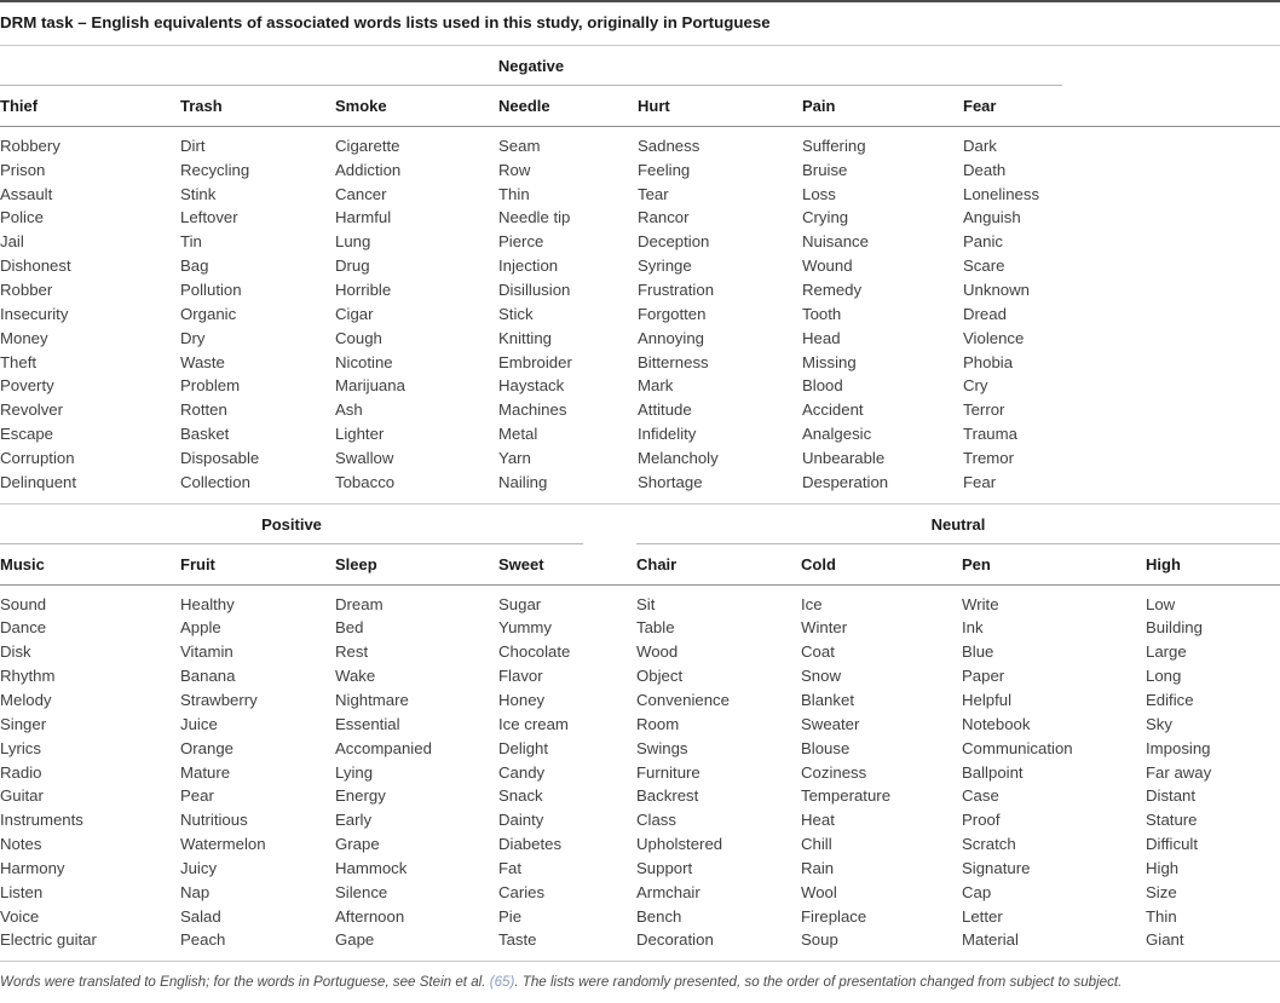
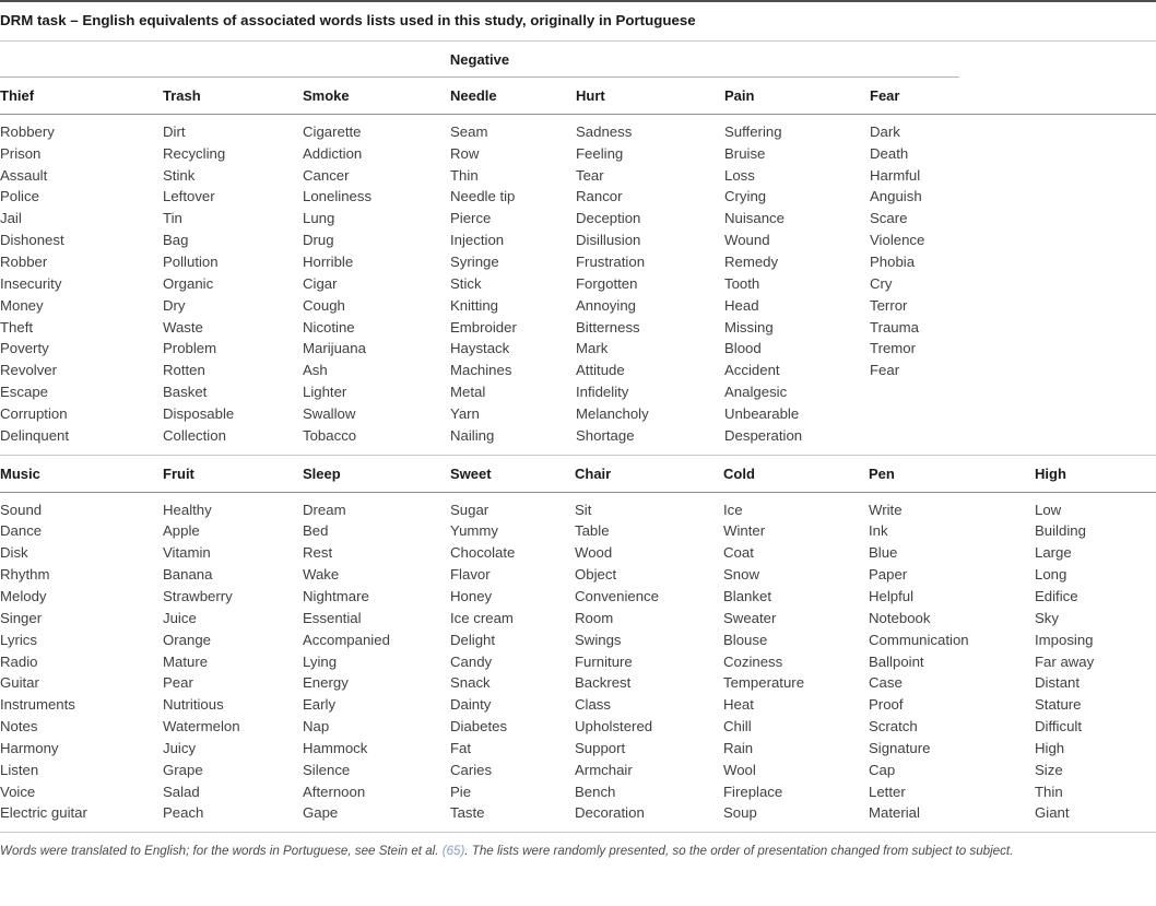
  DRM task – English equivalents of associated words lists used in this study, originally in Portuguese
  Negative
  Thief
  Trash
  Smoke
  Needle
  Hurt
  Pain
  Fear
  Robbery
  Prison
  Assault
  Police
  Jail
  Dishonest
  Robber
  Insecurity
  Money
  Theft
  Poverty
  Revolver
  Escape
  Corruption
  Delinquent
  Dirt
  Recycling
  Stink
  Leftover
  Tin
  Bag
  Pollution
  Organic
  Dry
  Waste
  Problem
  Rotten
  Basket
  Disposable
  Collection
  Cigarette
  Addiction
  Cancer
- Harmful
+ Loneliness
  Lung
  Drug
  Horrible
  Cigar
  Cough
  Nicotine
  Marijuana
  Ash
  Lighter
  Swallow
  Tobacco
  Seam
  Row
  Thin
  Needle tip
  Pierce
  Injection
- Disillusion
+ Syringe
  Stick
  Knitting
  Embroider
  Haystack
  Machines
  Metal
  Yarn
  Nailing
  Sadness
  Feeling
  Tear
  Rancor
  Deception
- Syringe
+ Disillusion
  Frustration
  Forgotten
  Annoying
  Bitterness
  Mark
  Attitude
  Infidelity
  Melancholy
  Shortage
  Suffering
  Bruise
  Loss
  Crying
  Nuisance
  Wound
  Remedy
  Tooth
  Head
  Missing
  Blood
  Accident
  Analgesic
  Unbearable
  Desperation
  Dark
  Death
- Loneliness
+ Harmful
  Anguish
- Panic
  Scare
- Unknown
- Dread
  Violence
  Phobia
  Cry
  Terror
  Trauma
  Tremor
  Fear
- Positive
- Neutral
  Music
  Fruit
  Sleep
  Sweet
  Chair
  Cold
  Pen
  High
  Sound
  Dance
  Disk
  Rhythm
  Melody
  Singer
  Lyrics
  Radio
  Guitar
  Instruments
  Notes
  Harmony
  Listen
  Voice
  Electric guitar
  Healthy
  Apple
  Vitamin
  Banana
  Strawberry
  Juice
  Orange
  Mature
  Pear
  Nutritious
  Watermelon
  Juicy
- Nap
+ Grape
  Salad
  Peach
  Dream
  Bed
  Rest
  Wake
  Nightmare
  Essential
  Accompanied
  Lying
  Energy
  Early
- Grape
+ Nap
  Hammock
  Silence
  Afternoon
  Gape
  Sugar
  Yummy
  Chocolate
  Flavor
  Honey
  Ice cream
  Delight
  Candy
  Snack
  Dainty
  Diabetes
  Fat
  Caries
  Pie
  Taste
  Sit
  Table
  Wood
  Object
  Convenience
  Room
  Swings
  Furniture
  Backrest
  Class
  Upholstered
  Support
  Armchair
  Bench
  Decoration
  Ice
  Winter
  Coat
  Snow
  Blanket
  Sweater
  Blouse
  Coziness
  Temperature
  Heat
  Chill
  Rain
  Wool
  Fireplace
  Soup
  Write
  Ink
  Blue
  Paper
  Helpful
  Notebook
  Communication
  Ballpoint
  Case
  Proof
  Scratch
  Signature
  Cap
  Letter
  Material
  Low
  Building
  Large
  Long
  Edifice
  Sky
  Imposing
  Far away
  Distant
  Stature
  Difficult
  High
  Size
  Thin
  Giant
  Words were translated to English; for the words in Portuguese, see Stein et al. (65). The lists were randomly presented, so the order of presentation changed from subject to subject.
